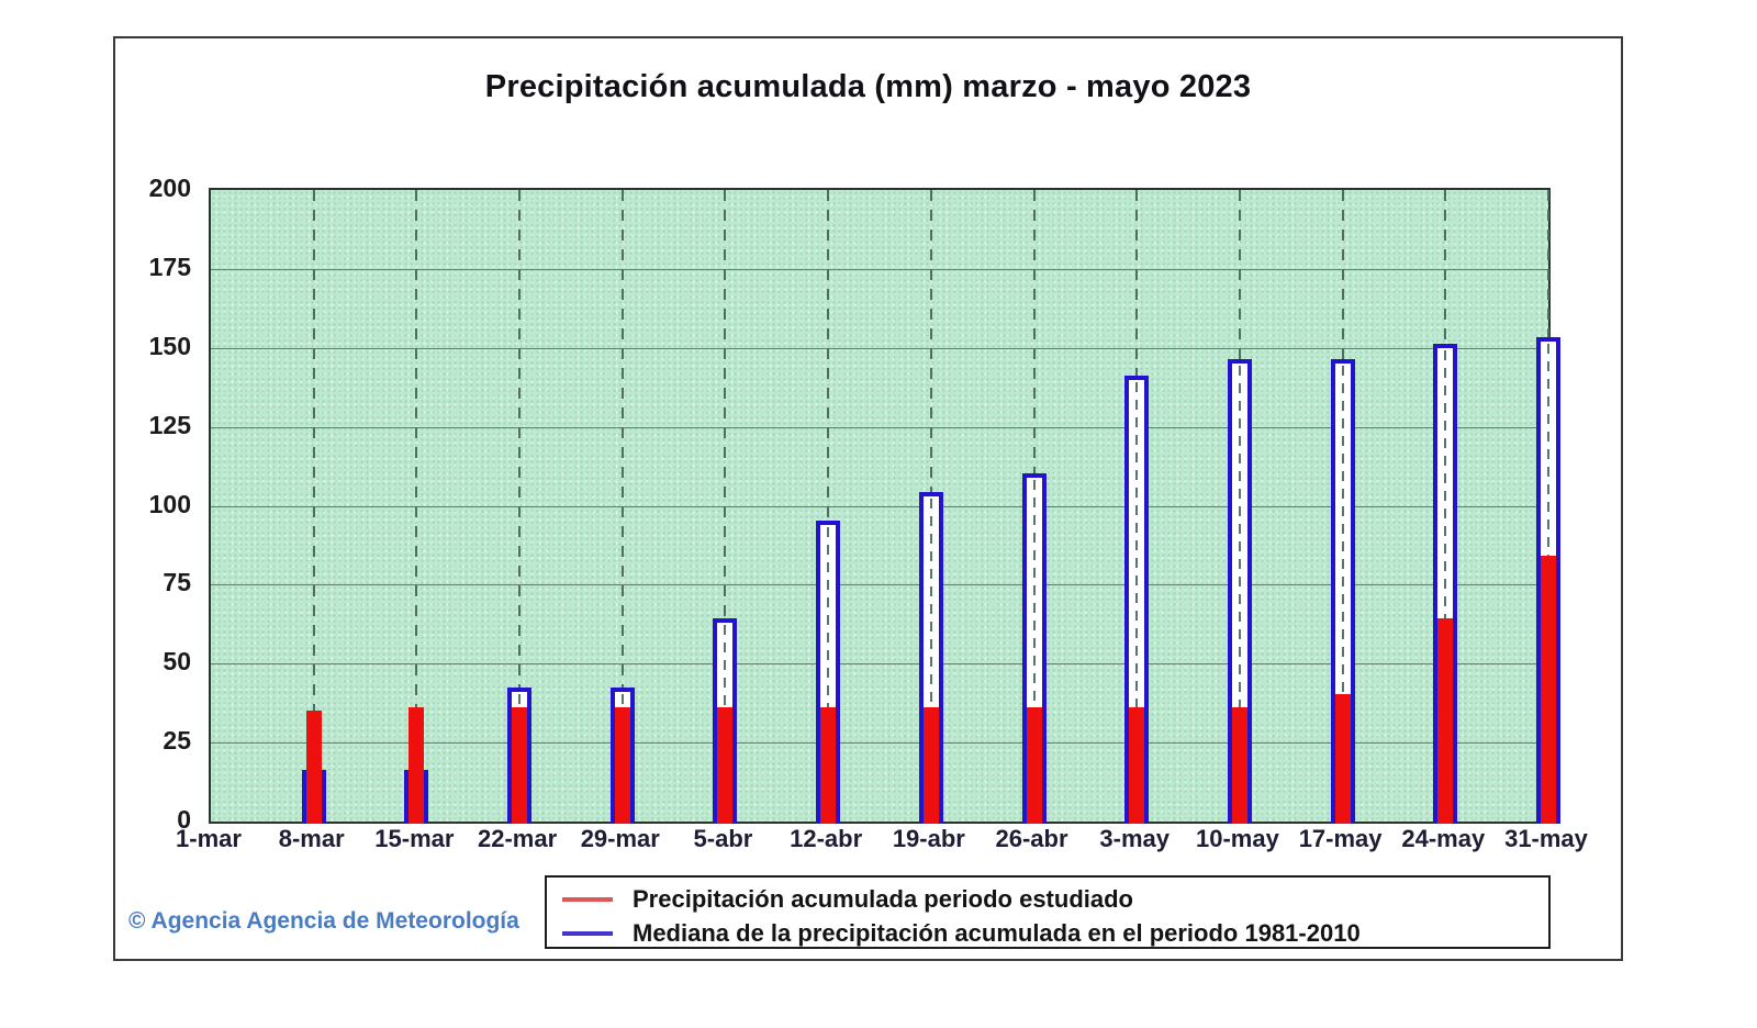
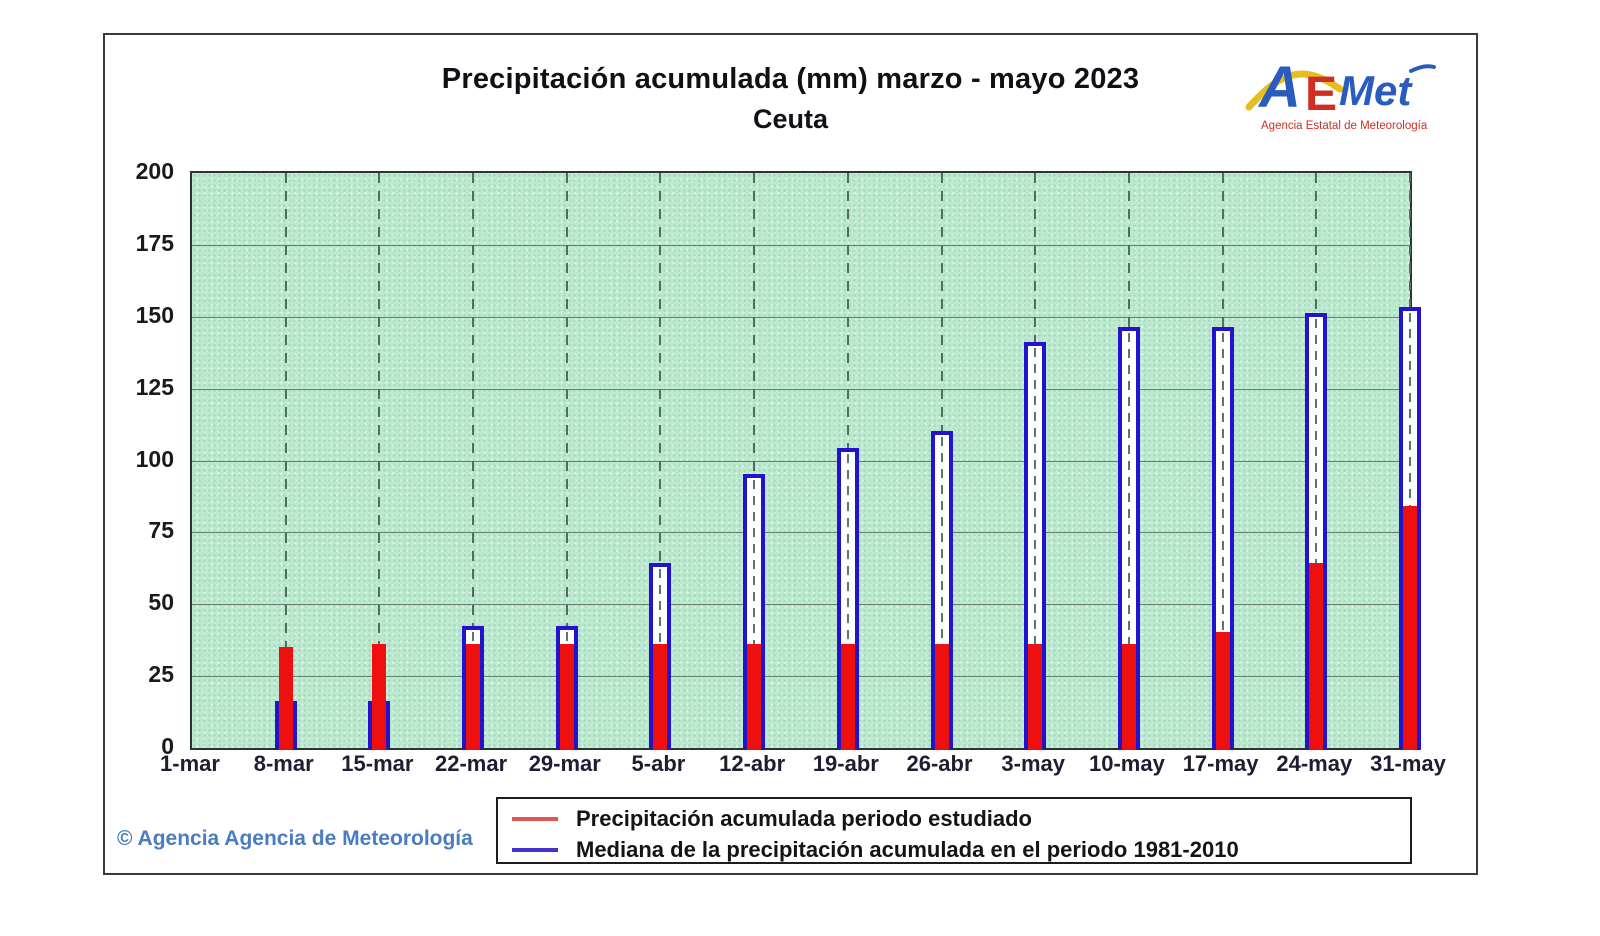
  Precipitación acumulada (mm) marzo - mayo 2023
+ Ceuta
+ A
+ E
+ Met
+ Agencia Estatal de Meteorología
  0
  25
  50
  75
  100
  125
  150
  175
  200
  1-mar
  8-mar
  15-mar
  22-mar
  29-mar
  5-abr
  12-abr
  19-abr
  26-abr
  3-may
  10-may
  17-may
  24-may
  31-may
  Precipitación acumulada periodo estudiado
  Mediana de la precipitación acumulada en el periodo 1981-2010
  © Agencia Agencia de Meteorología
